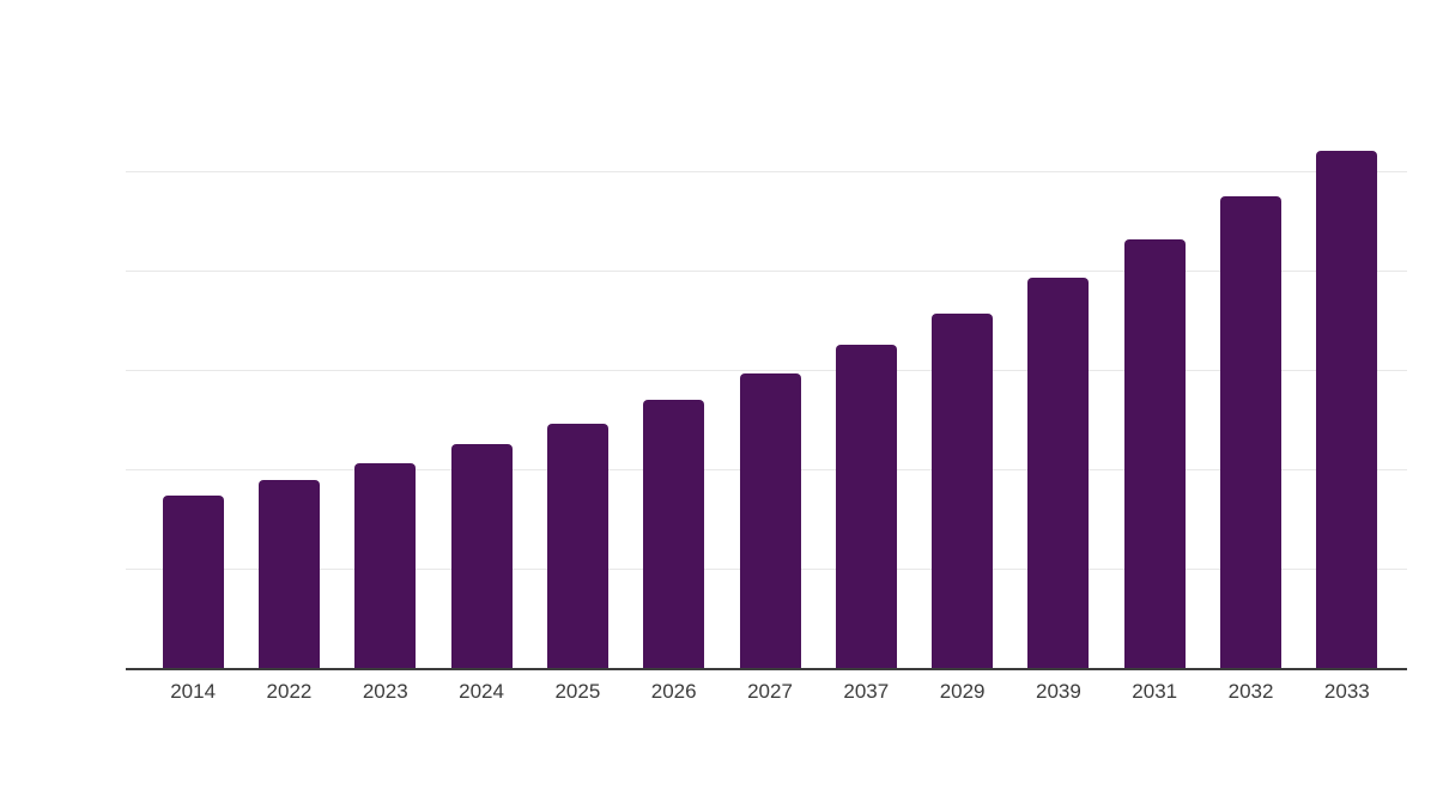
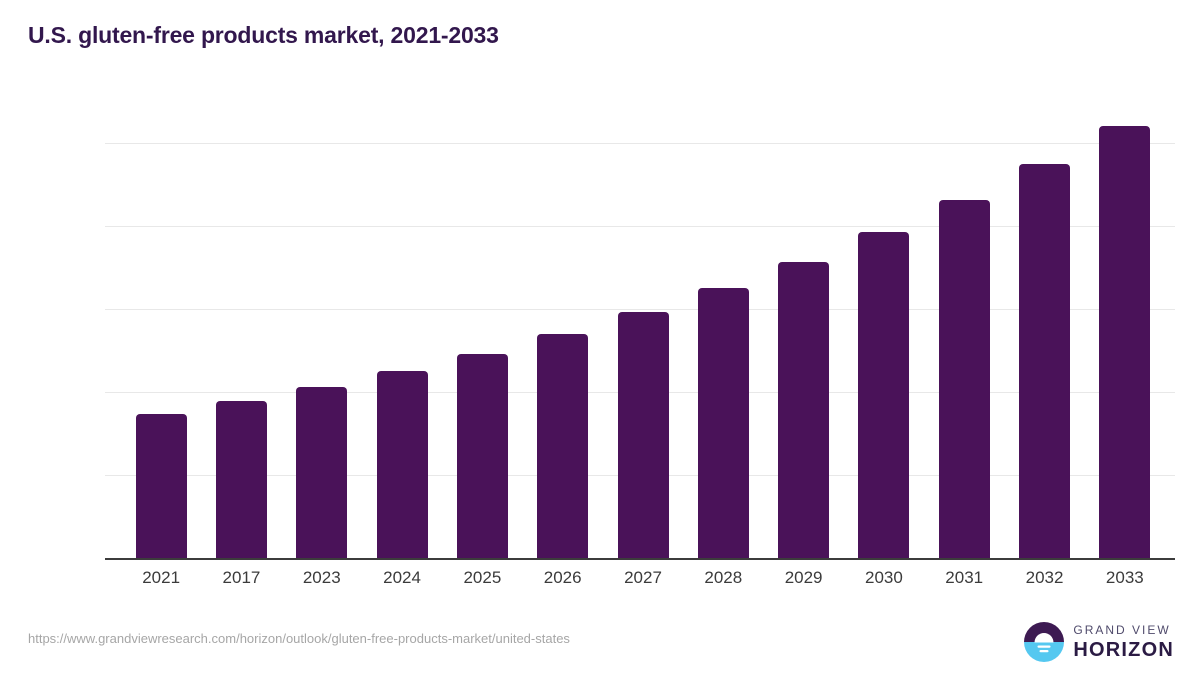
+ U.S. gluten-free products market, 2021-2033
- 2014
+ 2021
- 2022
+ 2017
  2023
  2024
  2025
  2026
  2027
- 2037
+ 2028
  2029
- 2039
+ 2030
  2031
  2032
  2033
+ https://www.grandviewresearch.com/horizon/outlook/gluten-free-products-market/united-states
+ GRAND VIEW
+ HORIZON
